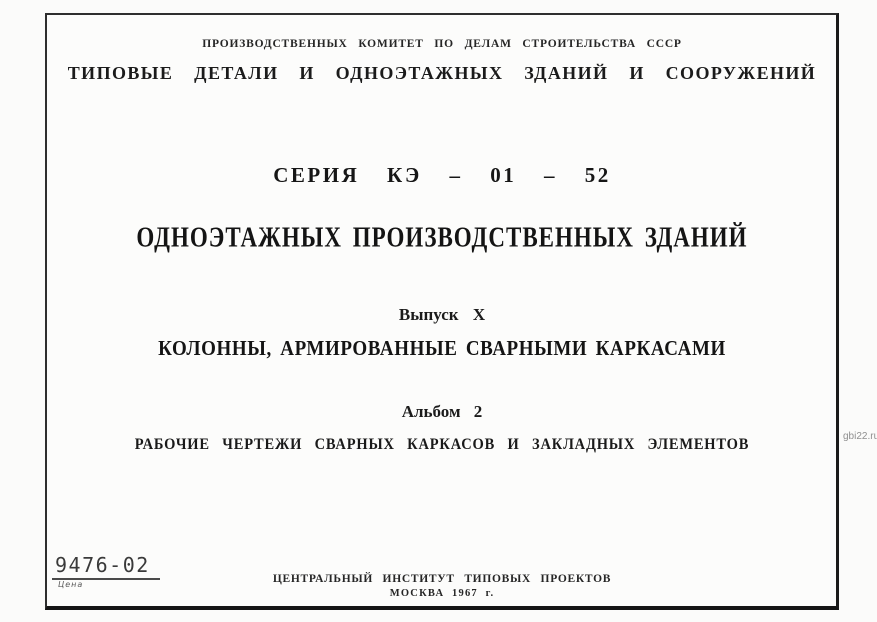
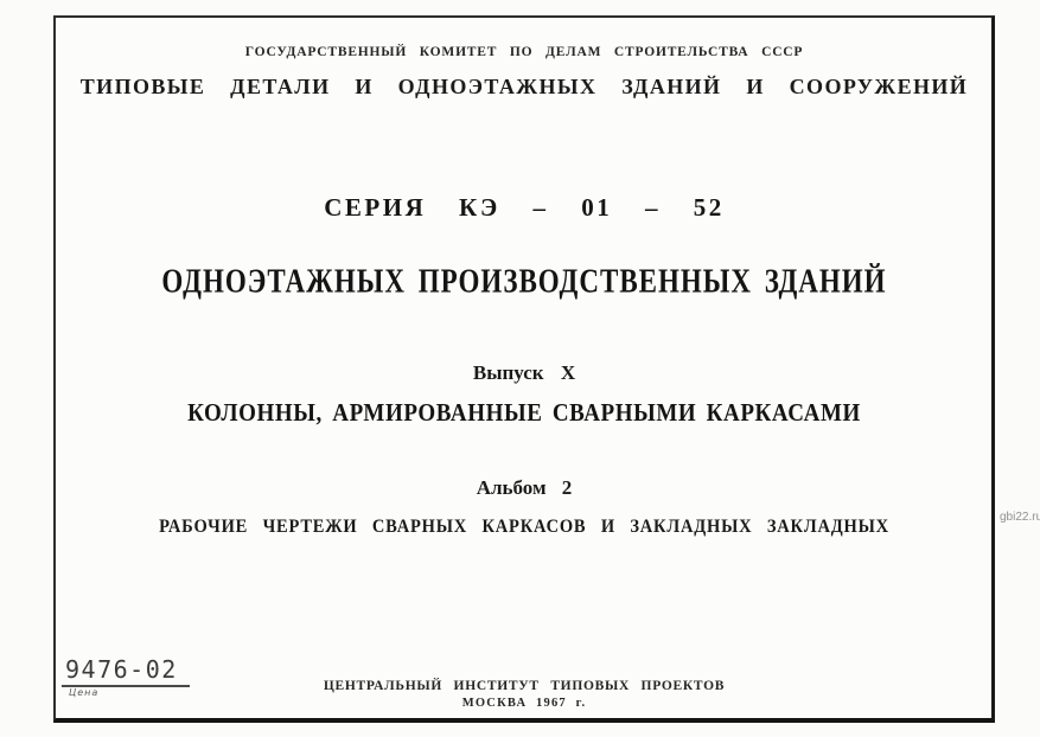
- ПРОИЗВОДСТВЕННЫХ КОМИТЕТ ПО ДЕЛАМ СТРОИТЕЛЬСТВА СССР
+ ГОСУДАРСТВЕННЫЙ КОМИТЕТ ПО ДЕЛАМ СТРОИТЕЛЬСТВА СССР
  ТИПОВЫЕ ДЕТАЛИ И ОДНОЭТАЖНЫХ ЗДАНИЙ И СООРУЖЕНИЙ
  СЕРИЯ КЭ – 01 – 52
  ОДНОЭТАЖНЫХ ПРОИЗВОДСТВЕННЫХ ЗДАНИЙ
  Выпуск X
  КОЛОННЫ, АРМИРОВАННЫЕ СВАРНЫМИ КАРКАСАМИ
  Альбом 2
- РАБОЧИЕ ЧЕРТЕЖИ СВАРНЫХ КАРКАСОВ И ЗАКЛАДНЫХ ЭЛЕМЕНТОВ
+ РАБОЧИЕ ЧЕРТЕЖИ СВАРНЫХ КАРКАСОВ И ЗАКЛАДНЫХ ЗАКЛАДНЫХ
  9476-02
  Цена
  ЦЕНТРАЛЬНЫЙ ИНСТИТУТ ТИПОВЫХ ПРОЕКТОВ
  МОСКВА 1967 г.
  gbi22.ru
